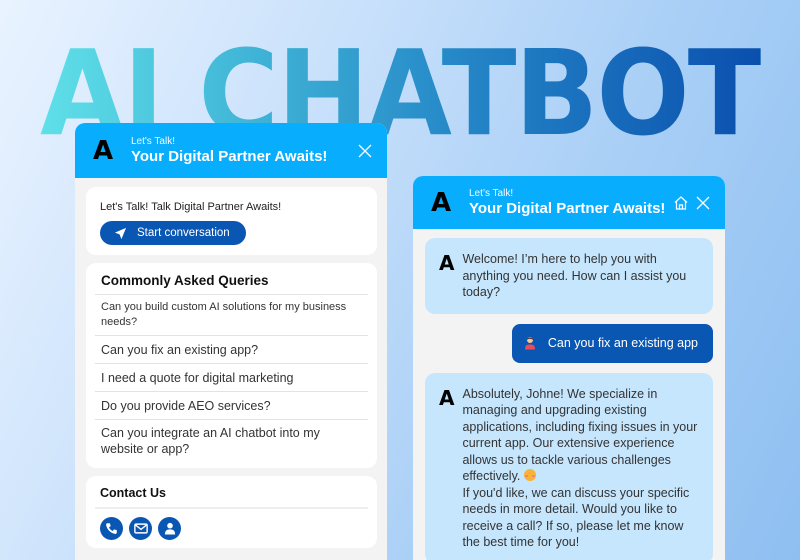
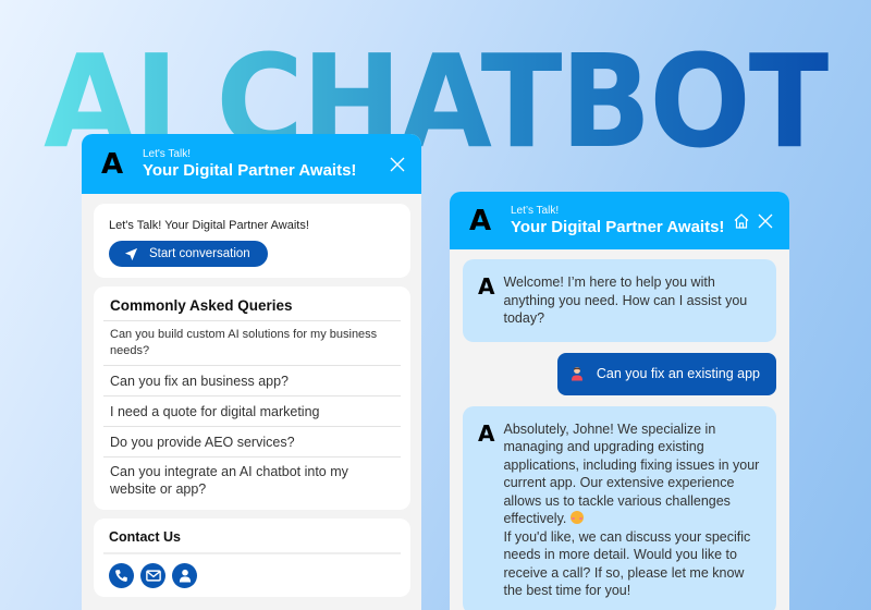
  AI CHATBOT
  A
  Let's Talk!
  Your Digital Partner Awaits!
- Let's Talk! Talk Digital Partner Awaits!
+ Let's Talk! Your Digital Partner Awaits!
  Start conversation
  Commonly Asked Queries
  Can you build custom AI solutions for my business needs?
- Can you fix an existing app?
+ Can you fix an business app?
  I need a quote for digital marketing
  Do you provide AEO services?
  Can you integrate an AI chatbot into my website or app?
  Contact Us
  A
  Let’s Talk!
  Your Digital Partner Awaits!
  A
  Welcome! I’m here to help you with anything you need. How can I assist you today?
  Can you fix an existing app
  A
  Absolutely, Johne! We specialize in managing and upgrading existing applications, including fixing issues in your current app. Our extensive experience allows us to tackle various challenges effectively.
  If you'd like, we can discuss your specific needs in more detail. Would you like to receive a call? If so, please let me know the best time for you!
